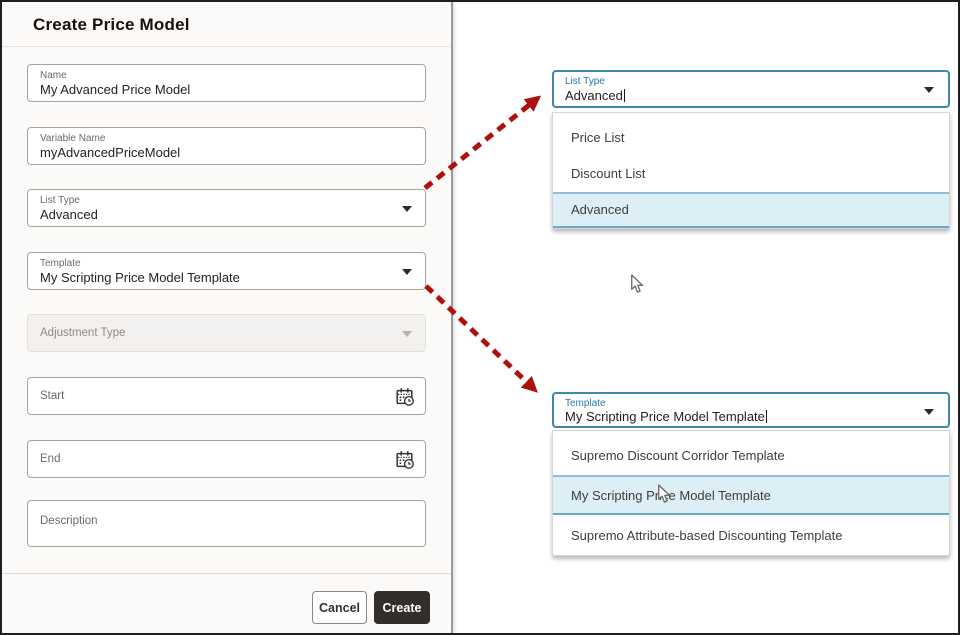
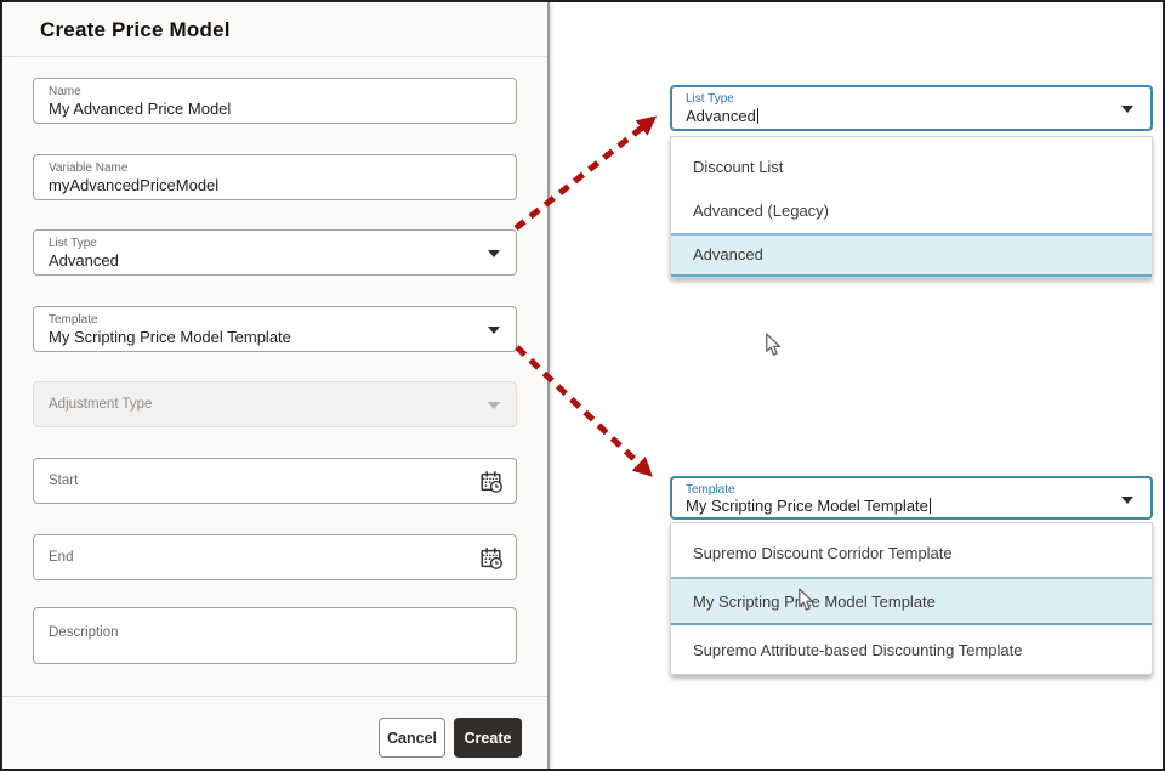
  Create Price Model
  Name
  My Advanced Price Model
  Variable Name
  myAdvancedPriceModel
  List Type
  Advanced
  Template
  My Scripting Price Model Template
  Adjustment Type
  Start
  End
  Description
  Cancel
  Create
  List Type
  Advanced
- Price List
  Discount List
+ Advanced (Legacy)
  Advanced
  Template
  My Scripting Price Model Template
  Supremo Discount Corridor Template
  My Scripting Pre Model Template
  Supremo Attribute-based Discounting Template
